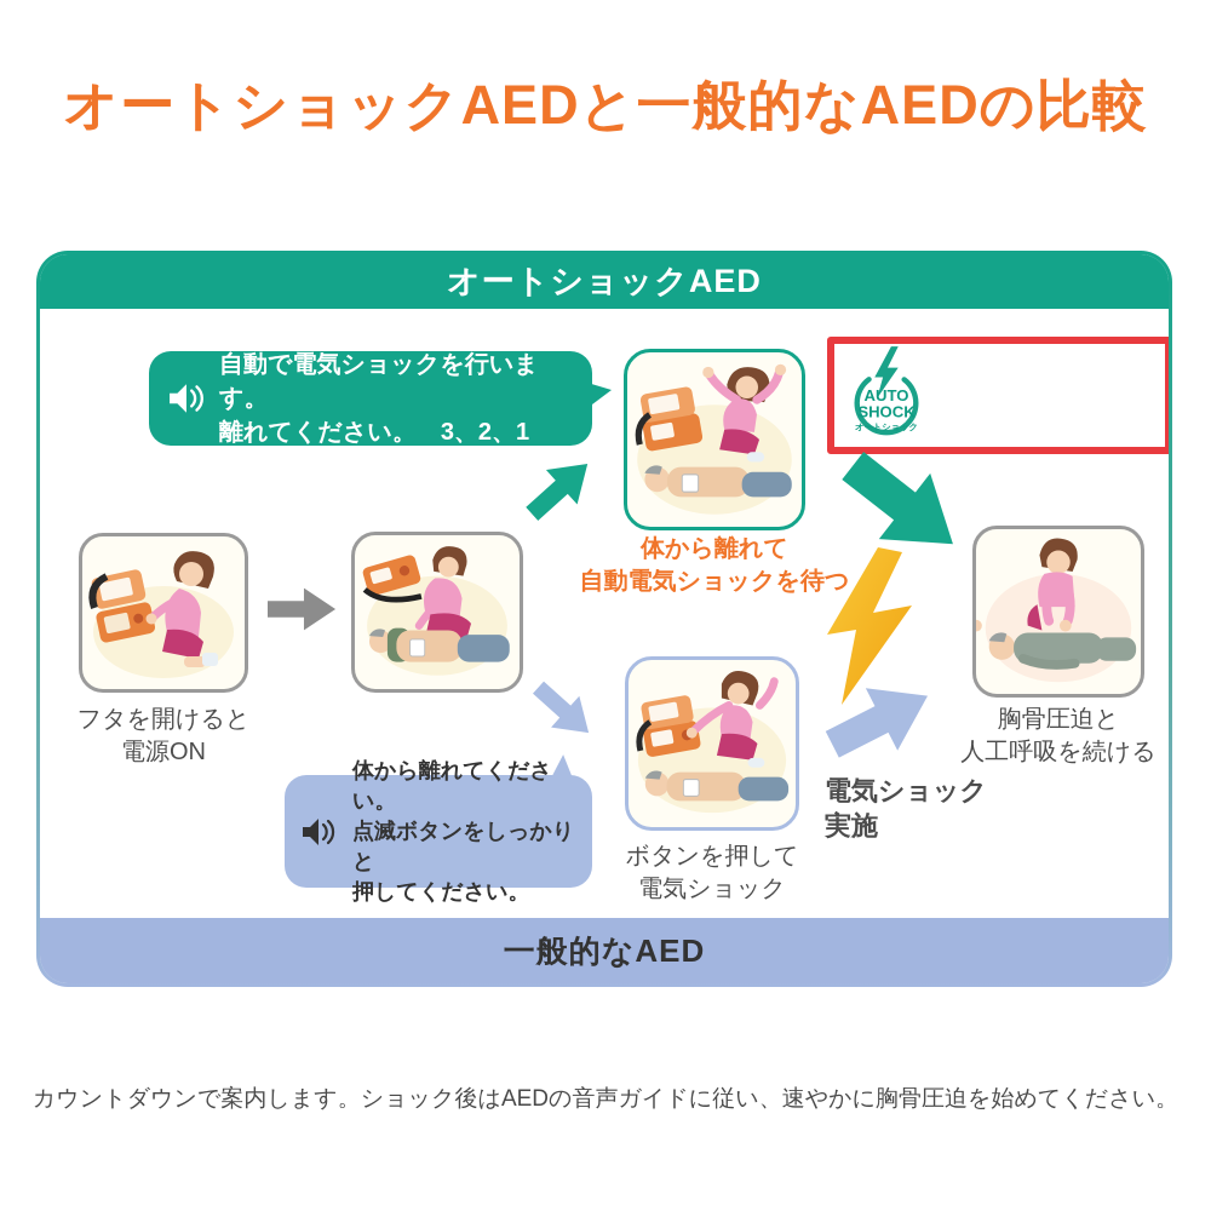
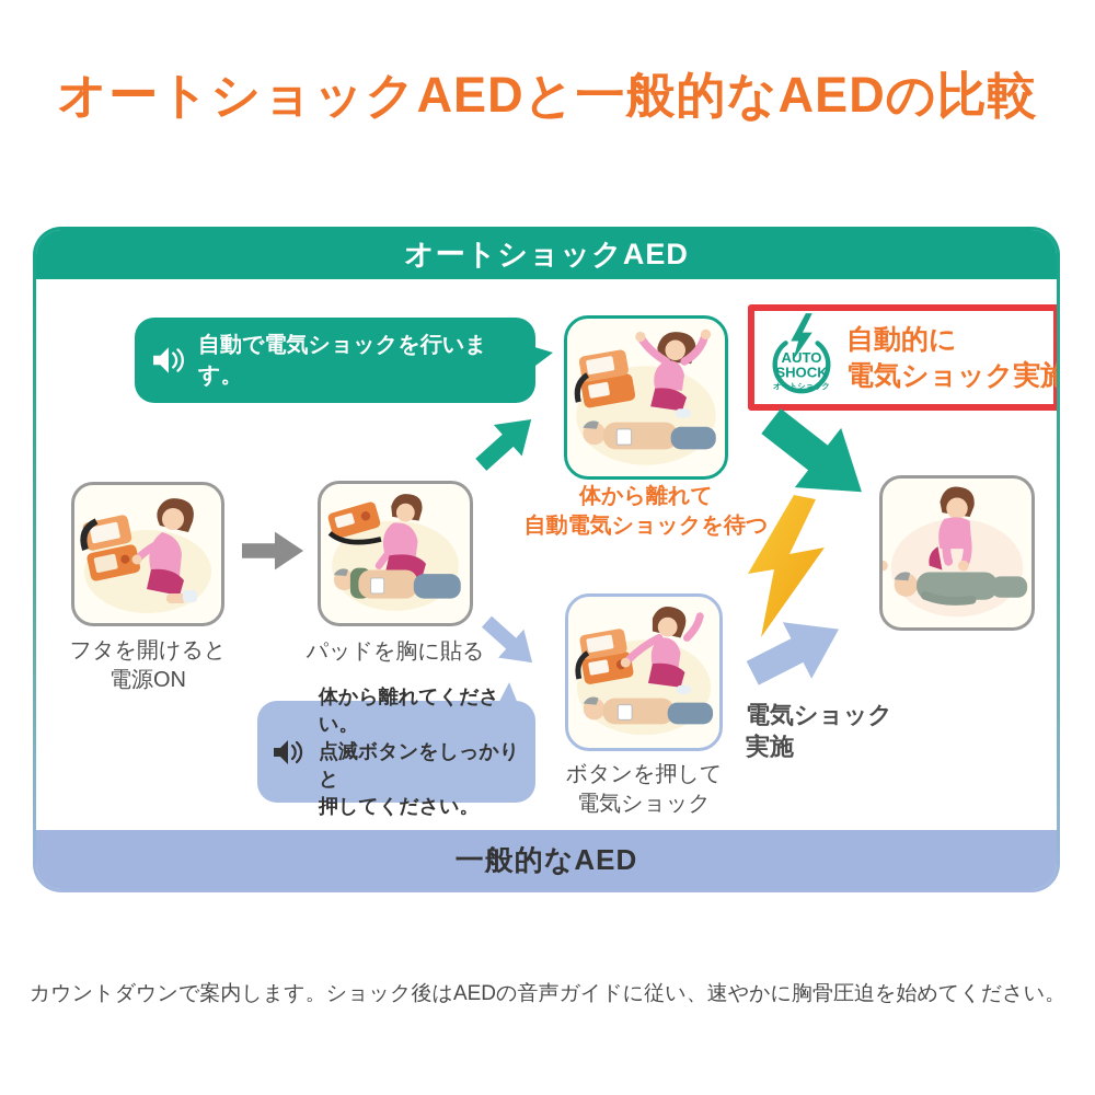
  オートショックAEDと一般的なAEDの比較
  オートショックAED
  自動で電気ショックを行います。
- 離れてください。 3、2、1
  体から離れて
  自動電気ショックを待つ
  AUTO
  SHOCK
  オートショック
+ 自動的に
+ 電気ショック実施
  フタを開けると
  電源ON
+ パッドを胸に貼る
  体から離れてください。
  点滅ボタンをしっかりと
  押してください。
  ボタンを押して
  電気ショック
  電気ショック
  実施
- 胸骨圧迫と
- 人工呼吸を続ける
  一般的なAED
  カウントダウンで案内します。ショック後はAEDの音声ガイドに従い、速やかに胸骨圧迫を始めてください。
